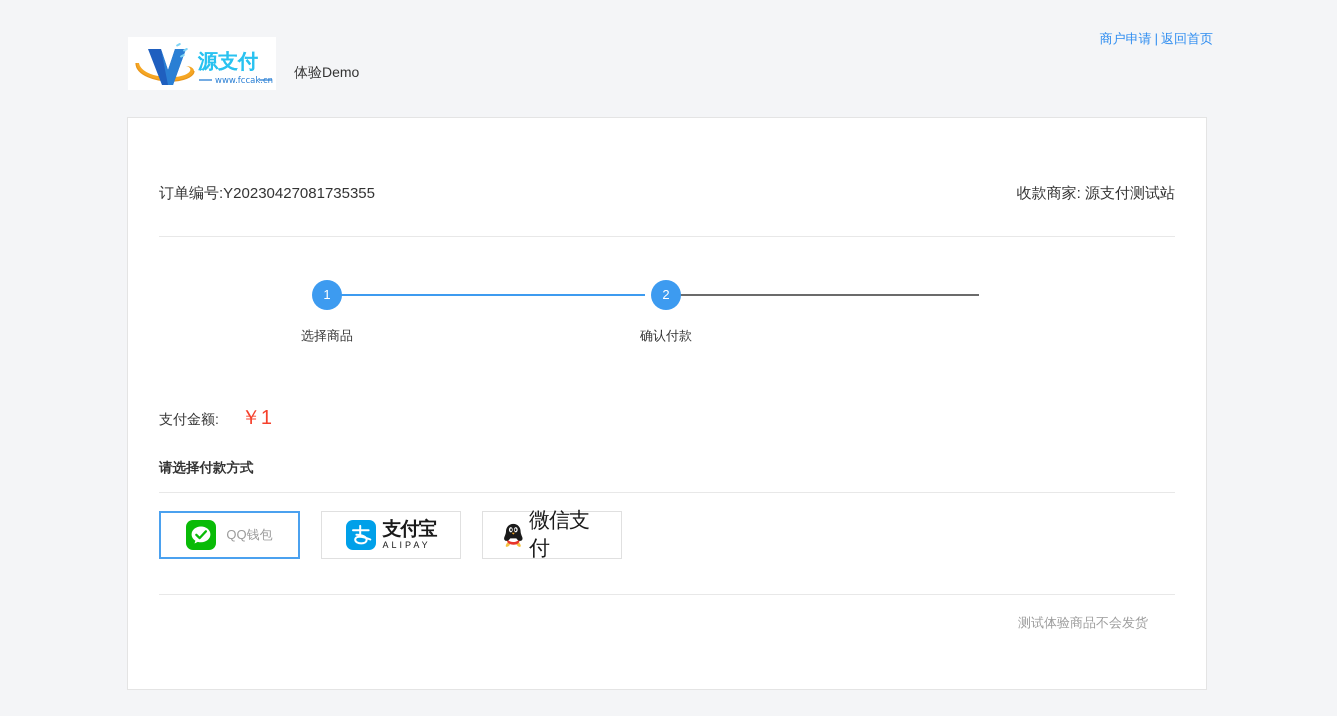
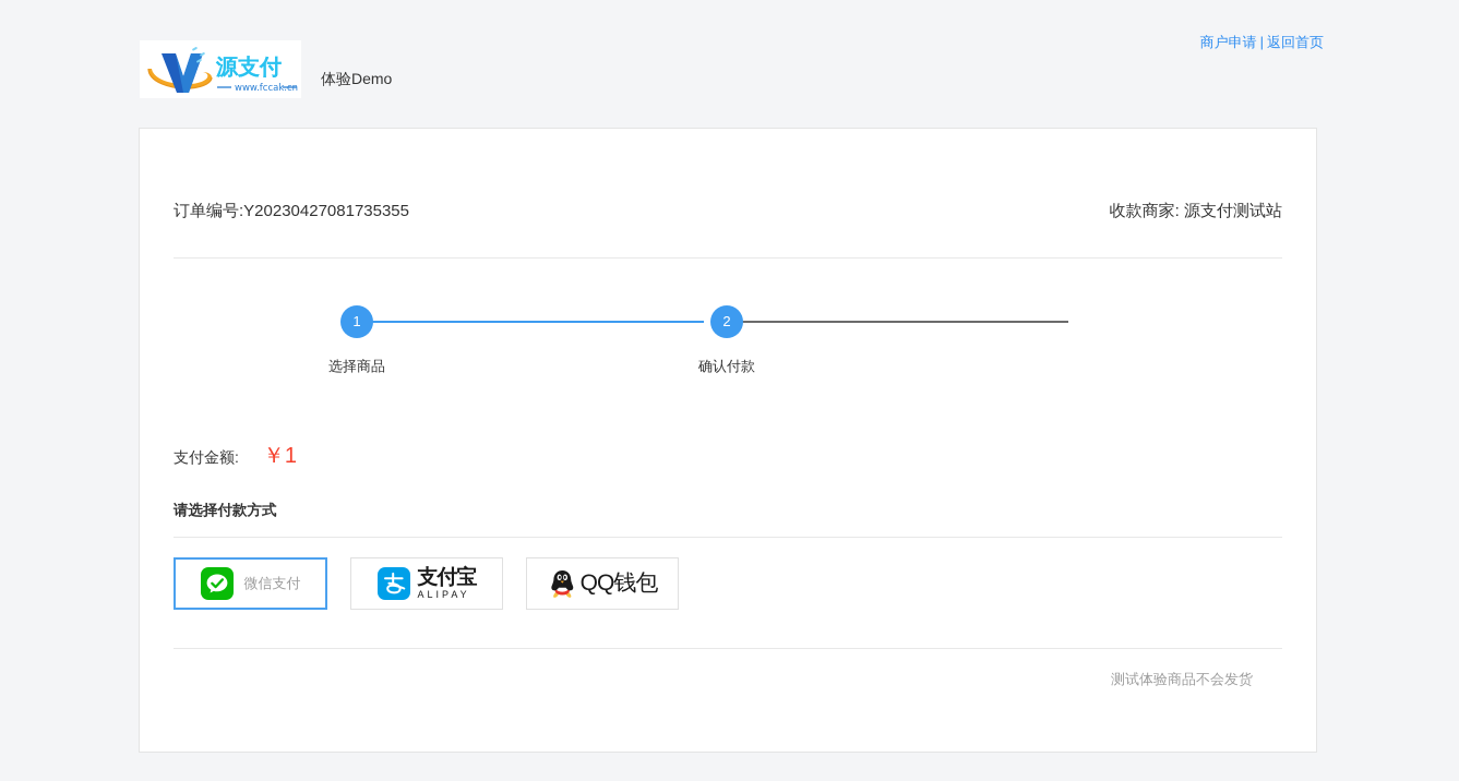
  源支付
  www.fccak.cn
  体验Demo
  商户申请 | 返回首页
  订单编号:Y20230427081735355
  收款商家: 源支付测试站
  1
  选择商品
  2
  确认付款
  支付金额:
  ￥1
  请选择付款方式
- QQ钱包
+ 微信支付
  支付宝
  ALIPAY
- 微信支付
+ QQ钱包
  测试体验商品不会发货
